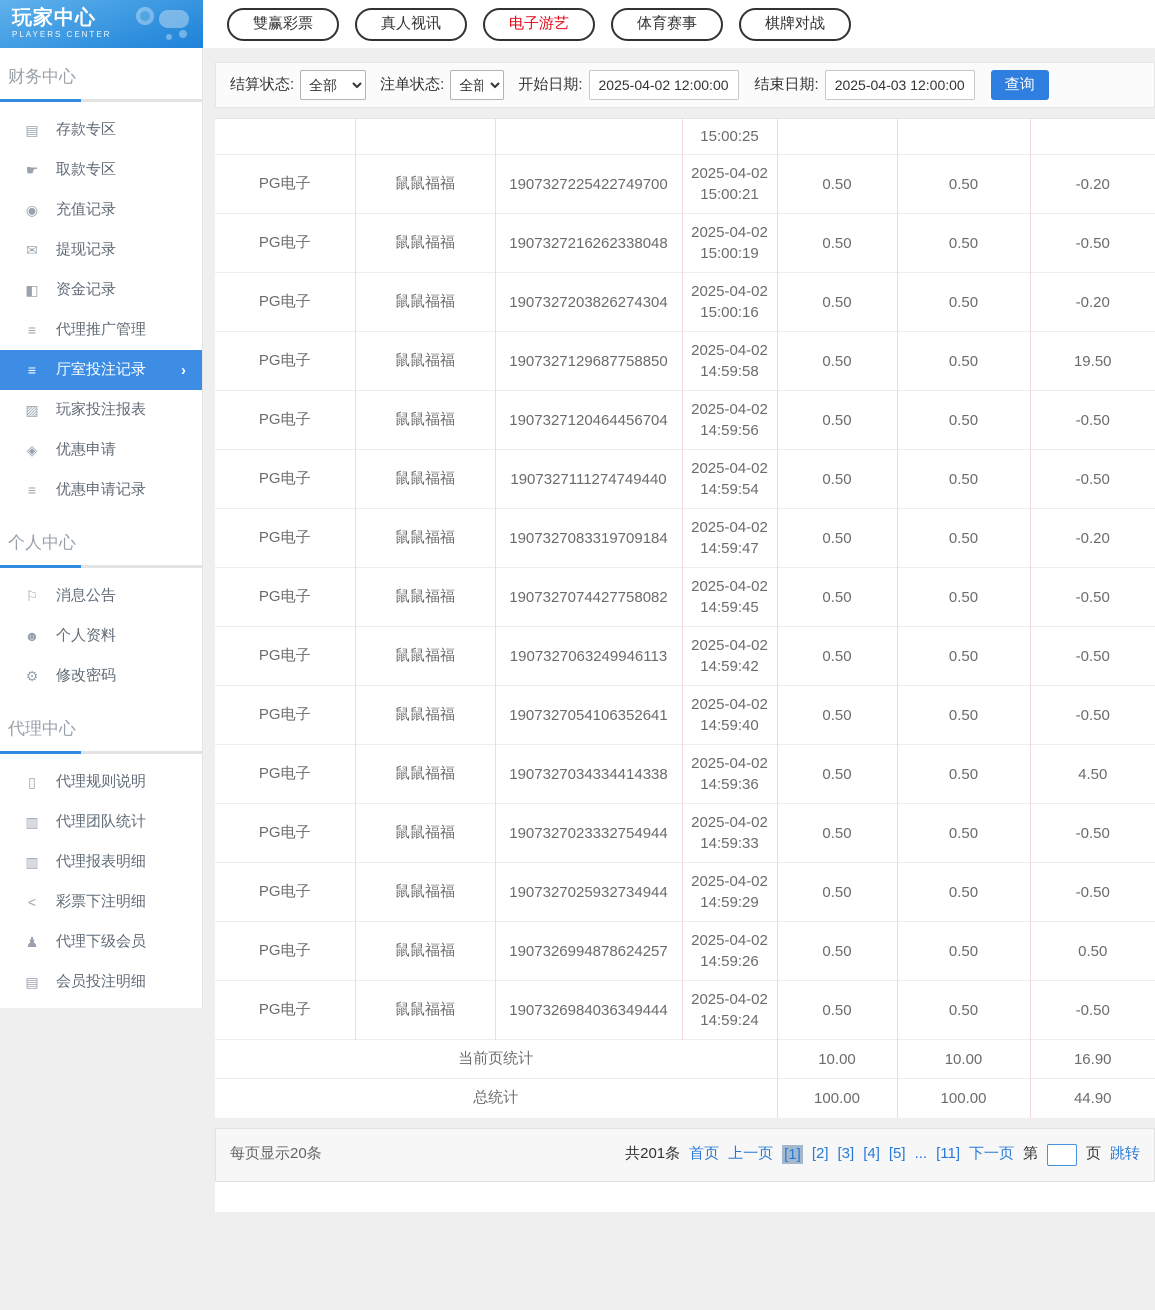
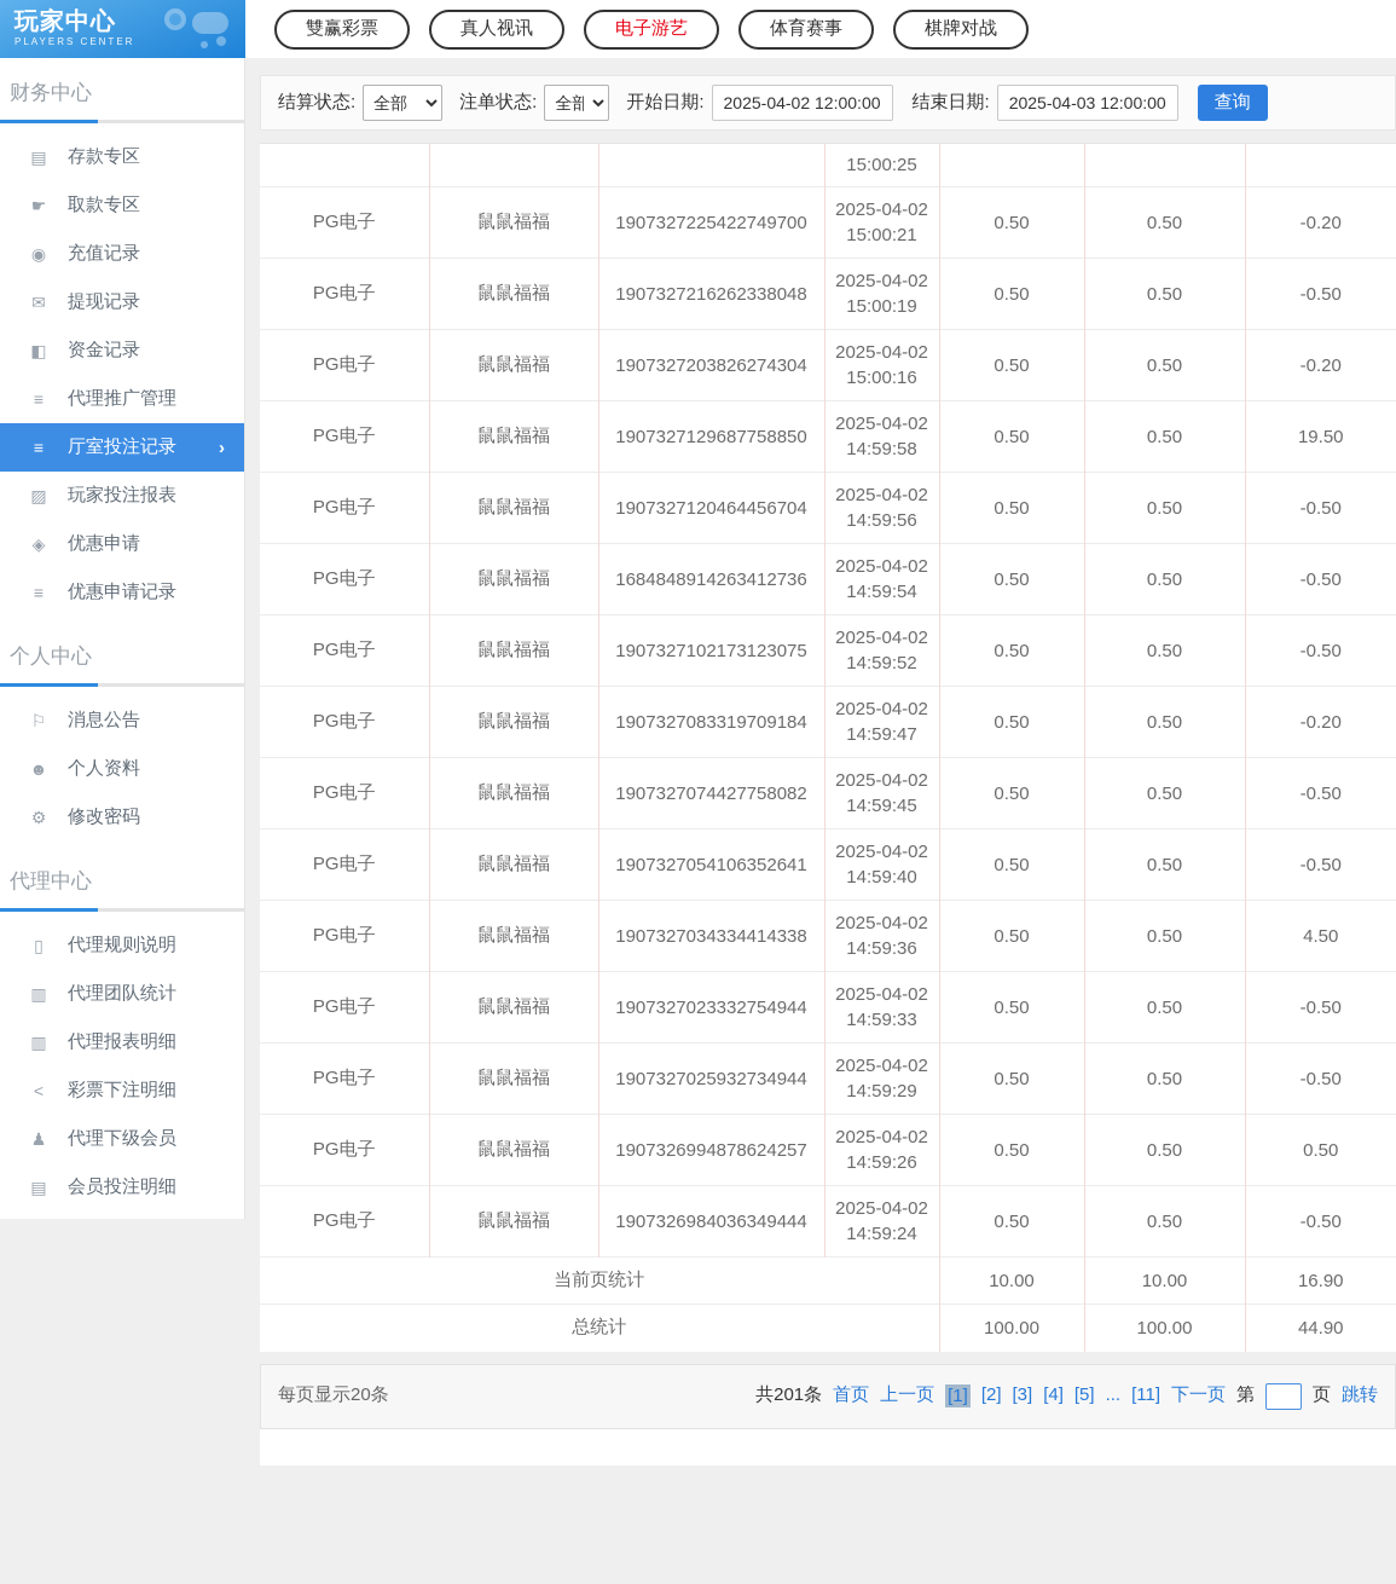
  玩家中心
  PLAYERS CENTER
  财务中心
  ▤
  存款专区
  ☛
  取款专区
  ◉
  充值记录
  ✉
  提现记录
  ◧
  资金记录
  ≡
  代理推广管理
  ≡
  厅室投注记录
  ›
  ▨
  玩家投注报表
  ◈
  优惠申请
  ≡
  优惠申请记录
  个人中心
  ⚐
  消息公告
  ☻
  个人资料
  ⚙
  修改密码
  代理中心
  ▯
  代理规则说明
  ▥
  代理团队统计
  ▥
  代理报表明细
  <
  彩票下注明细
  ♟
  代理下级会员
  ▤
  会员投注明细
  雙赢彩票
  真人视讯
  电子游艺
  体育赛事
  棋牌对战
  结算状态:
  全部
  注单状态:
  全部
  开始日期:
  2025-04-02 12:00:00
  结束日期:
  2025-04-03 12:00:00
  查询
  			15:00:25
  PG电子	鼠鼠福福	1907327225422749700	2025-04-0215:00:21	0.50	0.50	-0.20
  PG电子	鼠鼠福福	1907327216262338048	2025-04-0215:00:19	0.50	0.50	-0.50
  PG电子	鼠鼠福福	1907327203826274304	2025-04-0215:00:16	0.50	0.50	-0.20
  PG电子	鼠鼠福福	1907327129687758850	2025-04-0214:59:58	0.50	0.50	19.50
  PG电子	鼠鼠福福	1907327120464456704	2025-04-0214:59:56	0.50	0.50	-0.50
- PG电子	鼠鼠福福	1907327111274749440	2025-04-0214:59:54	0.50	0.50	-0.50
+ PG电子	鼠鼠福福	1684848914263412736	2025-04-0214:59:54	0.50	0.50	-0.50
+ PG电子	鼠鼠福福	1907327102173123075	2025-04-0214:59:52	0.50	0.50	-0.50
  PG电子	鼠鼠福福	1907327083319709184	2025-04-0214:59:47	0.50	0.50	-0.20
  PG电子	鼠鼠福福	1907327074427758082	2025-04-0214:59:45	0.50	0.50	-0.50
- PG电子	鼠鼠福福	1907327063249946113	2025-04-0214:59:42	0.50	0.50	-0.50
  PG电子	鼠鼠福福	1907327054106352641	2025-04-0214:59:40	0.50	0.50	-0.50
  PG电子	鼠鼠福福	1907327034334414338	2025-04-0214:59:36	0.50	0.50	4.50
  PG电子	鼠鼠福福	1907327023332754944	2025-04-0214:59:33	0.50	0.50	-0.50
  PG电子	鼠鼠福福	1907327025932734944	2025-04-0214:59:29	0.50	0.50	-0.50
  PG电子	鼠鼠福福	1907326994878624257	2025-04-0214:59:26	0.50	0.50	0.50
  PG电子	鼠鼠福福	1907326984036349444	2025-04-0214:59:24	0.50	0.50	-0.50
  当前页统计	10.00	10.00	16.90
  总统计	100.00	100.00	44.90
  每页显示20条
  共201条
  首页
  上一页
  [1]
  [2]
  [3]
  [4]
  [5]
  ...
  [11]
  下一页
  第
  页
  跳转
